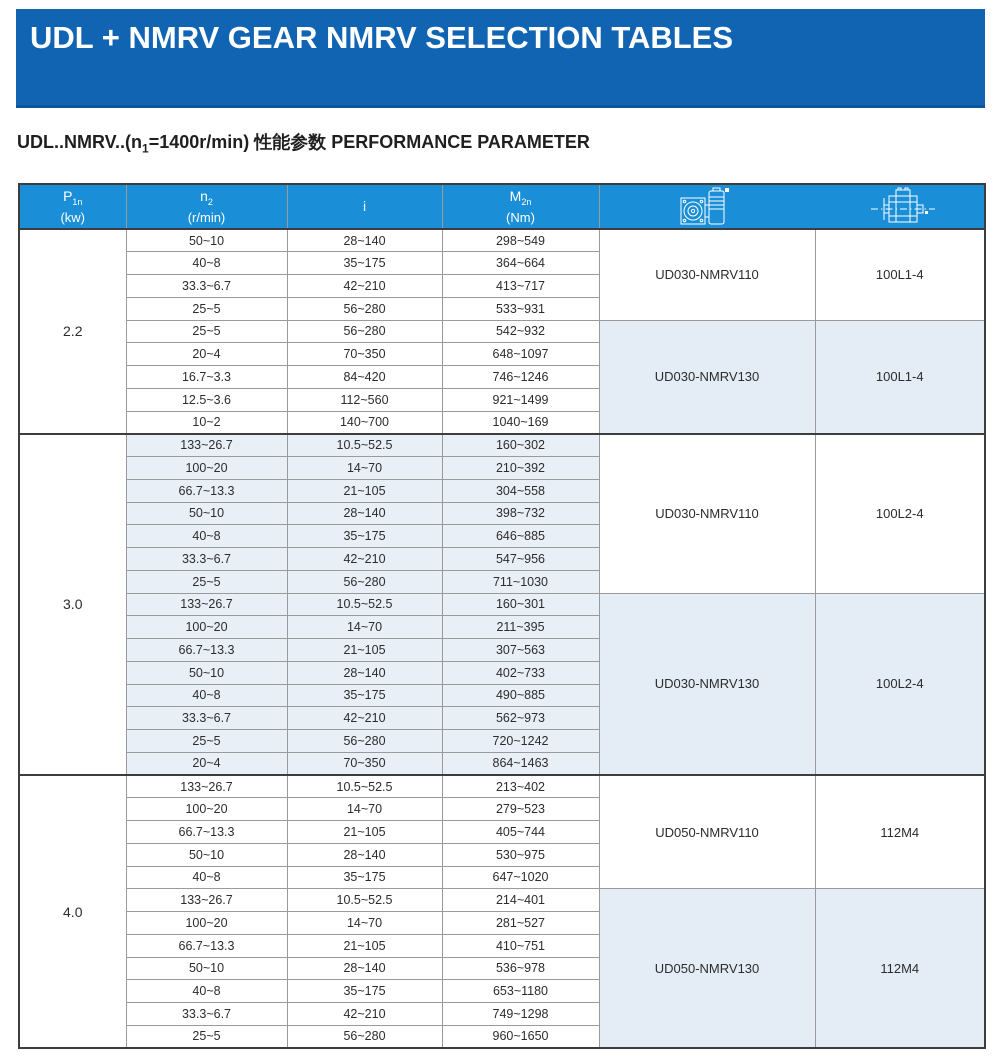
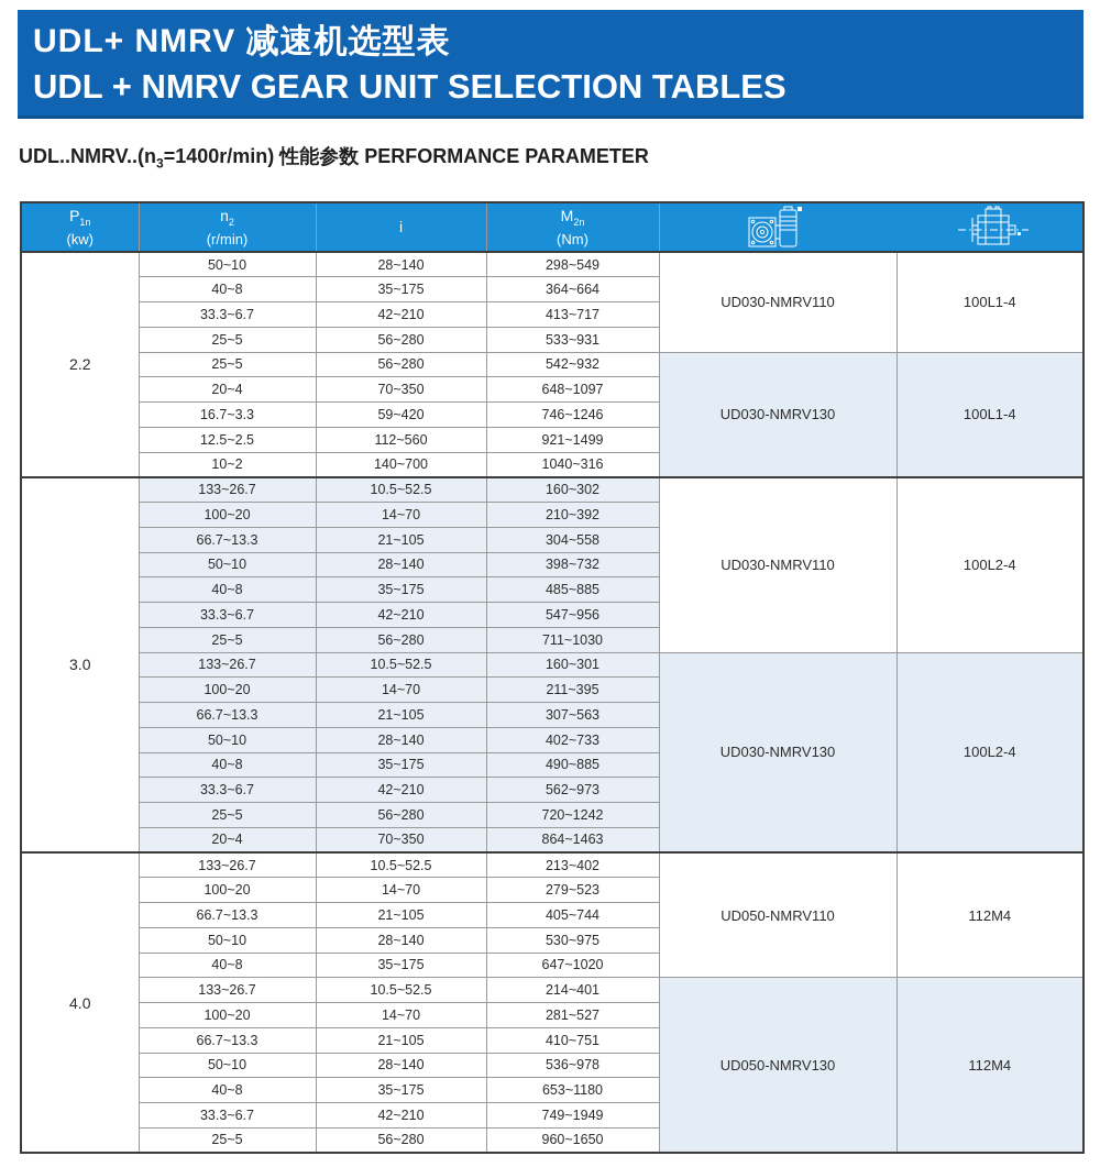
+ UDL+ NMRV 减速机选型表
- UDL + NMRV GEAR NMRV SELECTION TABLES
+ UDL + NMRV GEAR UNIT SELECTION TABLES
- UDL..NMRV..(n1=1400r/min) 性能参数 PERFORMANCE PARAMETER
+ UDL..NMRV..(n3=1400r/min) 性能参数 PERFORMANCE PARAMETER
  P1n (kw)	n2 (r/min)	i	M2n (Nm)
  2.2	50~10	28~140	298~549	UD030-NMRV110	100L1-4
  40~8	35~175	364~664
  33.3~6.7	42~210	413~717
  25~5	56~280	533~931
  25~5	56~280	542~932	UD030-NMRV130	100L1-4
  20~4	70~350	648~1097
- 16.7~3.3	84~420	746~1246
+ 16.7~3.3	59~420	746~1246
- 12.5~3.6	112~560	921~1499
+ 12.5~2.5	112~560	921~1499
- 10~2	140~700	1040~169
+ 10~2	140~700	1040~316
  3.0	133~26.7	10.5~52.5	160~302	UD030-NMRV110	100L2-4
  100~20	14~70	210~392
  66.7~13.3	21~105	304~558
  50~10	28~140	398~732
- 40~8	35~175	646~885
+ 40~8	35~175	485~885
  33.3~6.7	42~210	547~956
  25~5	56~280	711~1030
  133~26.7	10.5~52.5	160~301	UD030-NMRV130	100L2-4
  100~20	14~70	211~395
  66.7~13.3	21~105	307~563
  50~10	28~140	402~733
  40~8	35~175	490~885
  33.3~6.7	42~210	562~973
  25~5	56~280	720~1242
  20~4	70~350	864~1463
  4.0	133~26.7	10.5~52.5	213~402	UD050-NMRV110	112M4
  100~20	14~70	279~523
  66.7~13.3	21~105	405~744
  50~10	28~140	530~975
  40~8	35~175	647~1020
  133~26.7	10.5~52.5	214~401	UD050-NMRV130	112M4
  100~20	14~70	281~527
  66.7~13.3	21~105	410~751
  50~10	28~140	536~978
  40~8	35~175	653~1180
- 33.3~6.7	42~210	749~1298
+ 33.3~6.7	42~210	749~1949
  25~5	56~280	960~1650
